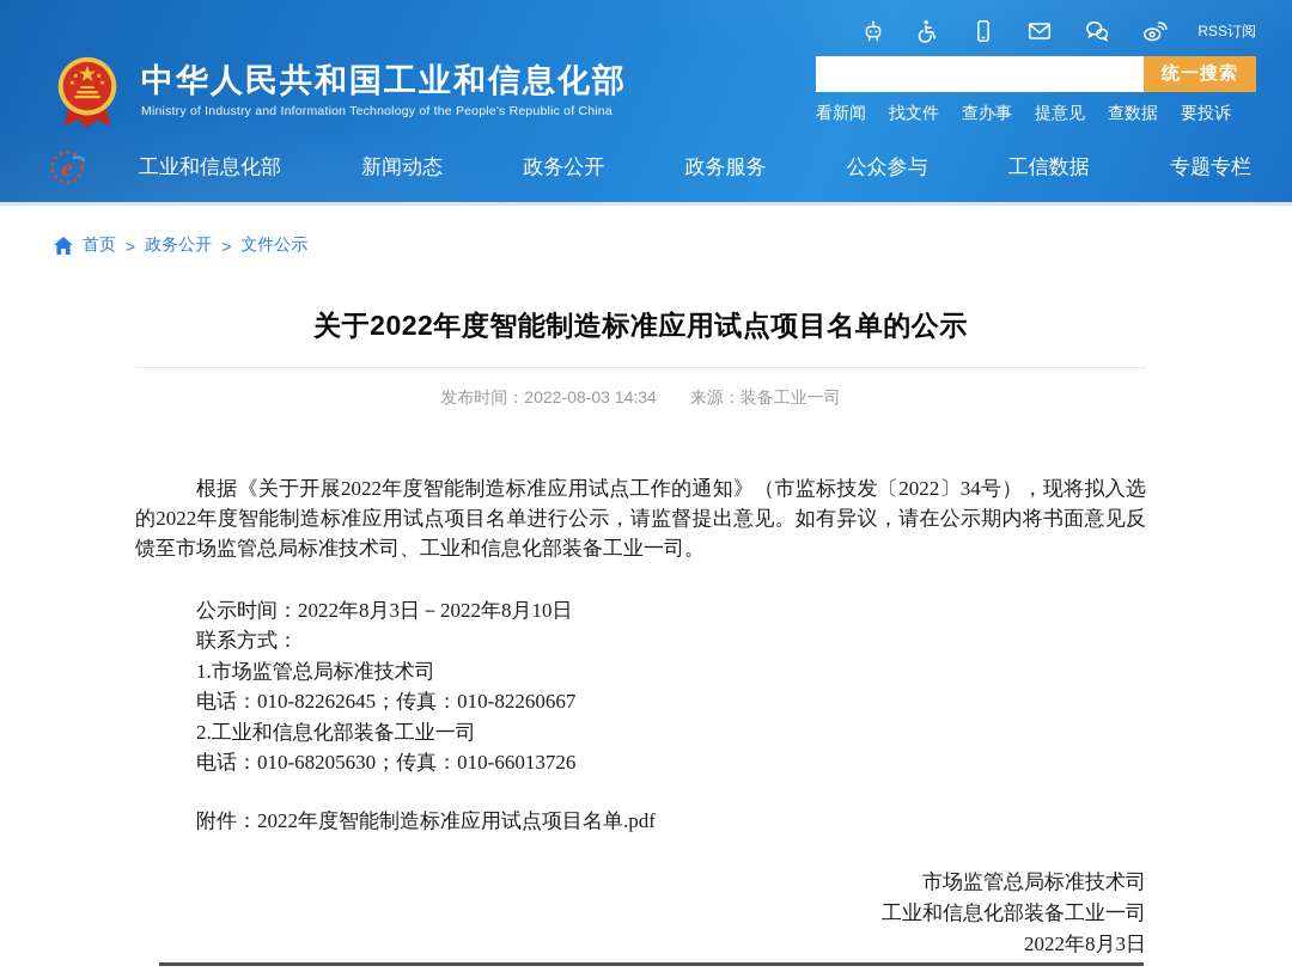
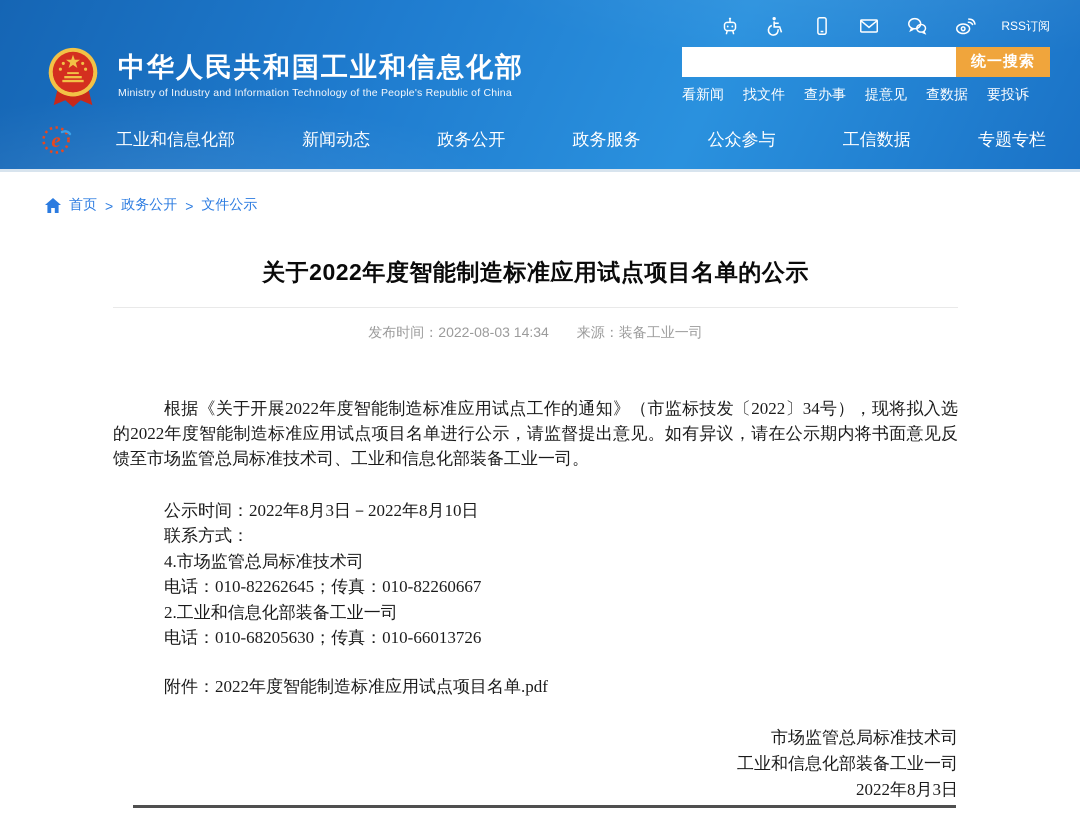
  RSS订阅
  中华人民共和国工业和信息化部
  Ministry of Industry and Information Technology of the People's Republic of China
  统一搜索
  看新闻
  找文件
  查办事
  提意见
  查数据
  要投诉
  e
  工业和信息化部
  新闻动态
  政务公开
  政务服务
  公众参与
  工信数据
  专题专栏
  首页
  >
  政务公开
  >
  文件公示
  关于2022年度智能制造标准应用试点项目名单的公示
  发布时间：2022-08-03 14:34 来源：装备工业一司
  根据《关于开展2022年度智能制造标准应用试点工作的通知》（市监标技发〔2022〕34号），现将拟入选的2022年度智能制造标准应用试点项目名单进行公示，请监督提出意见。如有异议，请在公示期内将书面意见反馈至市场监管总局标准技术司、工业和信息化部装备工业一司。
  公示时间：2022年8月3日－2022年8月10日
  联系方式：
- 1.市场监管总局标准技术司
+ 4.市场监管总局标准技术司
  电话：010-82262645；传真：010-82260667
  2.工业和信息化部装备工业一司
  电话：010-68205630；传真：010-66013726
  附件：2022年度智能制造标准应用试点项目名单.pdf
  市场监管总局标准技术司
  工业和信息化部装备工业一司
  2022年8月3日
